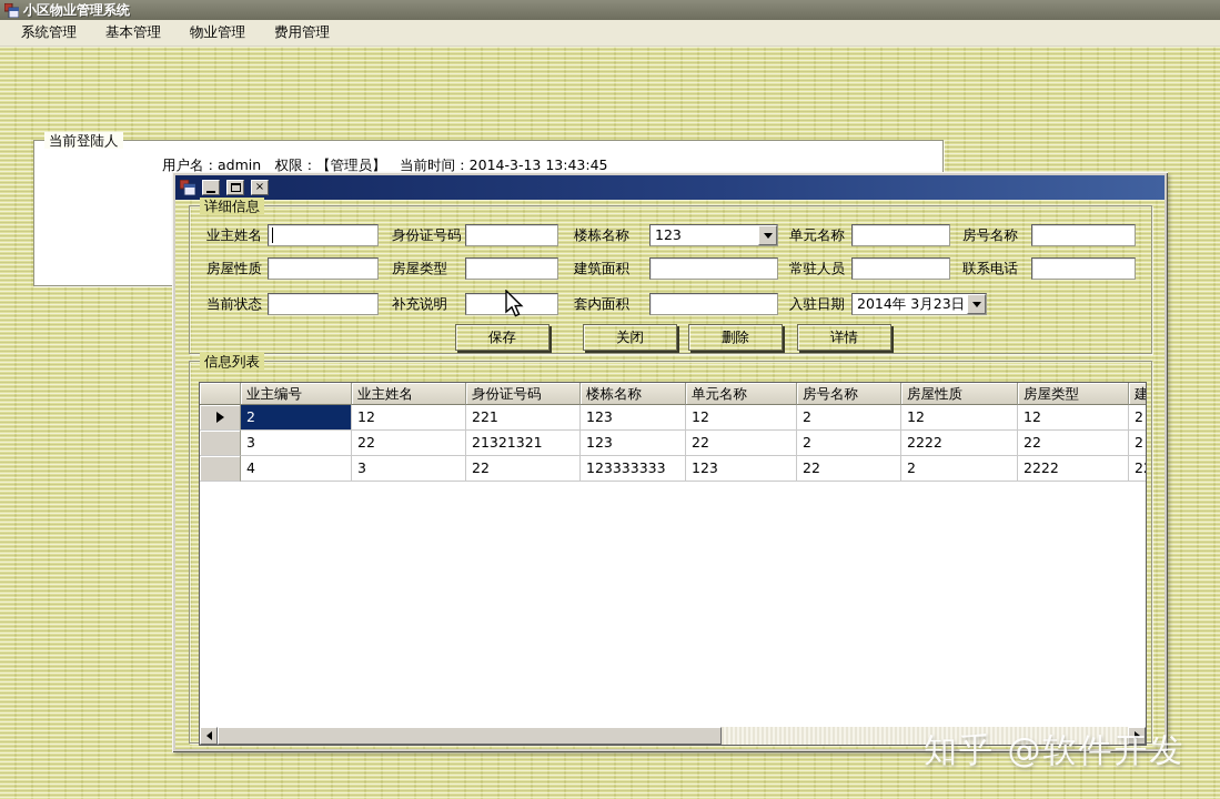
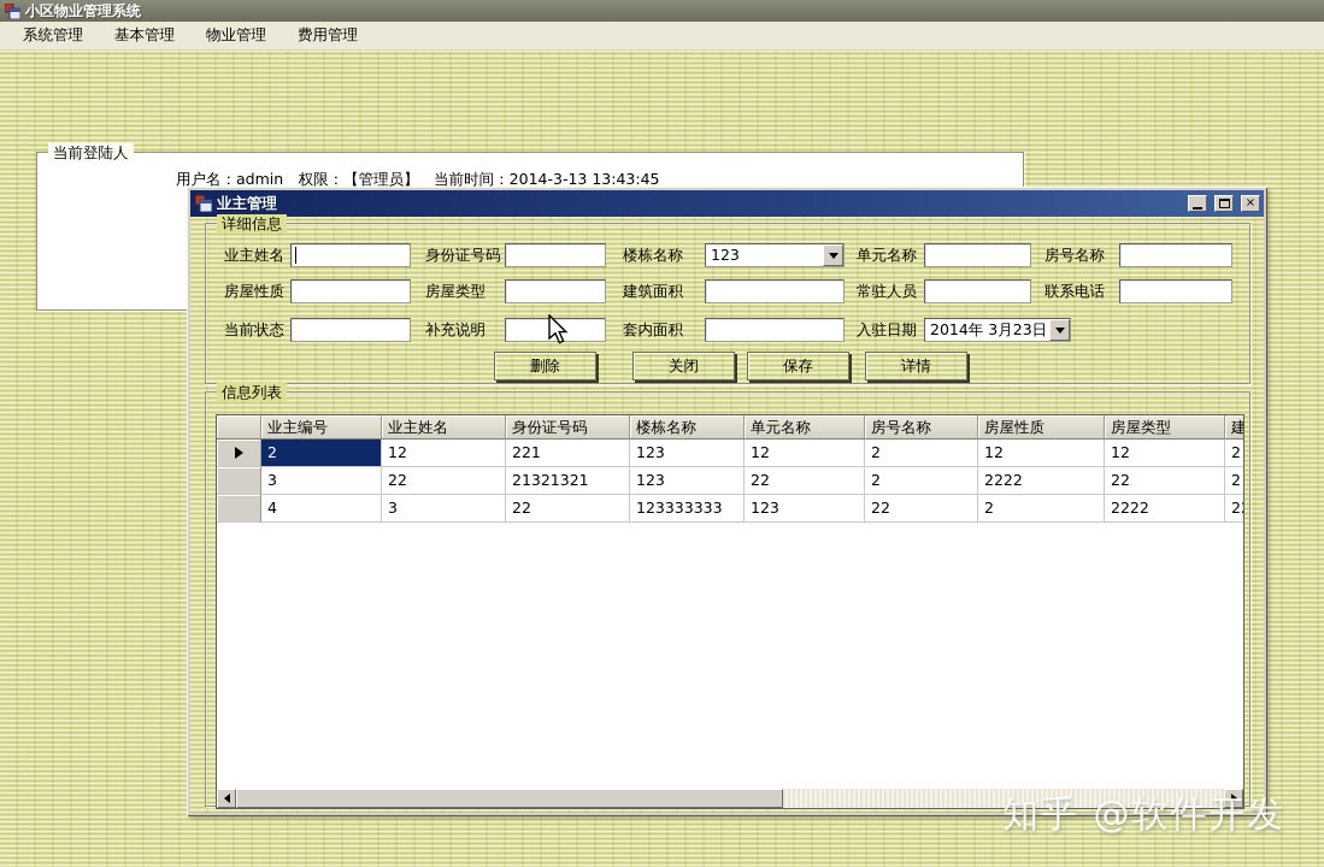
  小区物业管理系统
  系统管理
  基本管理
  物业管理
  费用管理
  当前登陆人
  用户名：admin 权限：【管理员】 当前时间：2014-3-13 13:43:45
+ 业主管理
  ×
  详细信息
  业主姓名
  身份证号码
  楼栋名称
  123
  单元名称
  房号名称
  房屋性质
  房屋类型
  建筑面积
  常驻人员
  联系电话
  当前状态
  补充说明
  套内面积
  入驻日期
  2014年 3月23日
- 保存
+ 删除
  关闭
- 删除
+ 保存
  详情
  信息列表
  业主编号
  业主姓名
  身份证号码
  楼栋名称
  单元名称
  房号名称
  房屋性质
  房屋类型
  建
  2
  12
  221
  123
  12
  2
  12
  12
  2
  3
  22
  21321321
  123
  22
  2
  2222
  22
  2
  4
  3
  22
  123333333
  123
  22
  2
  2222
  知乎 @软件开发
